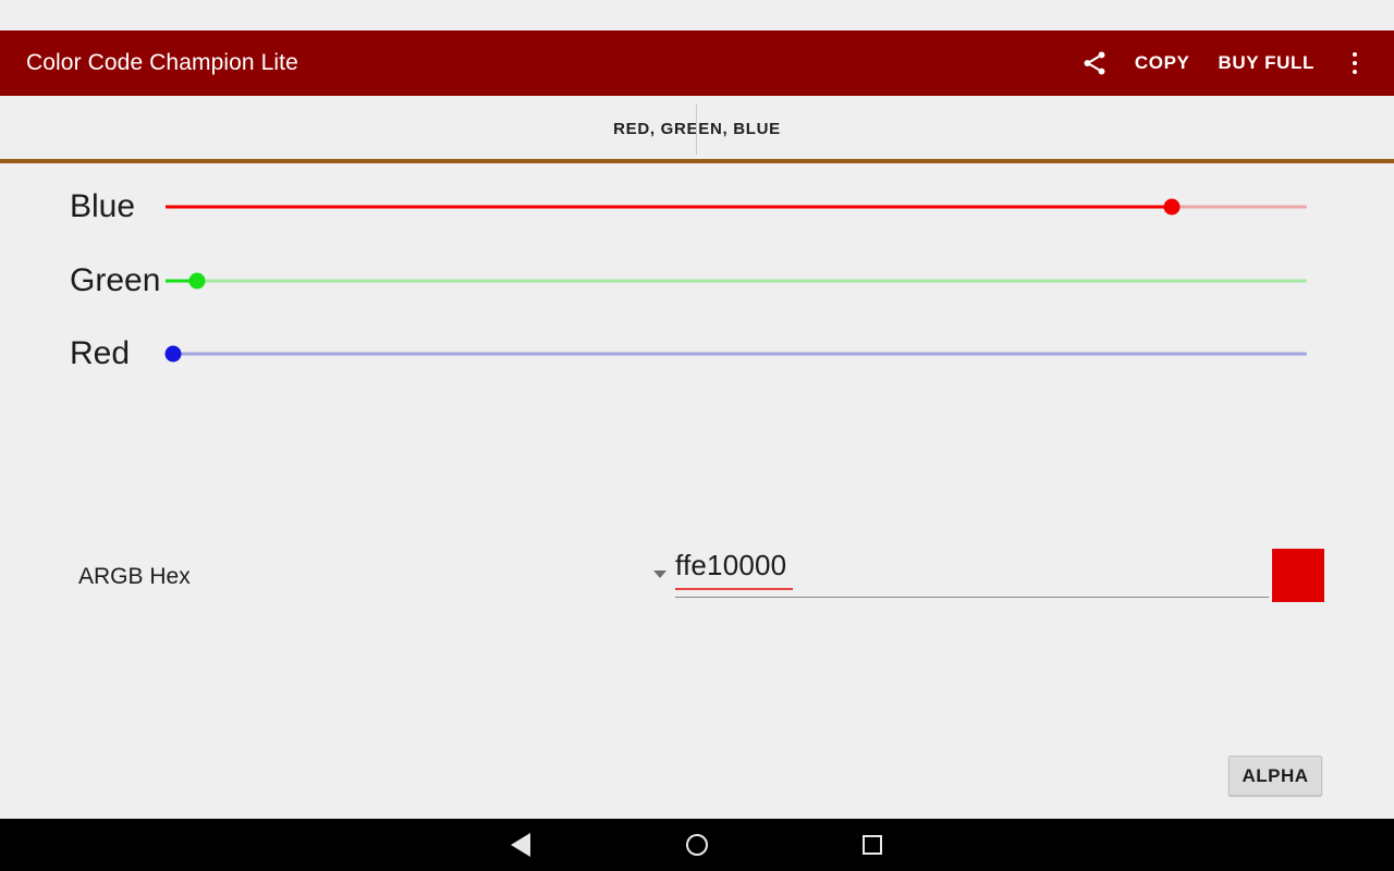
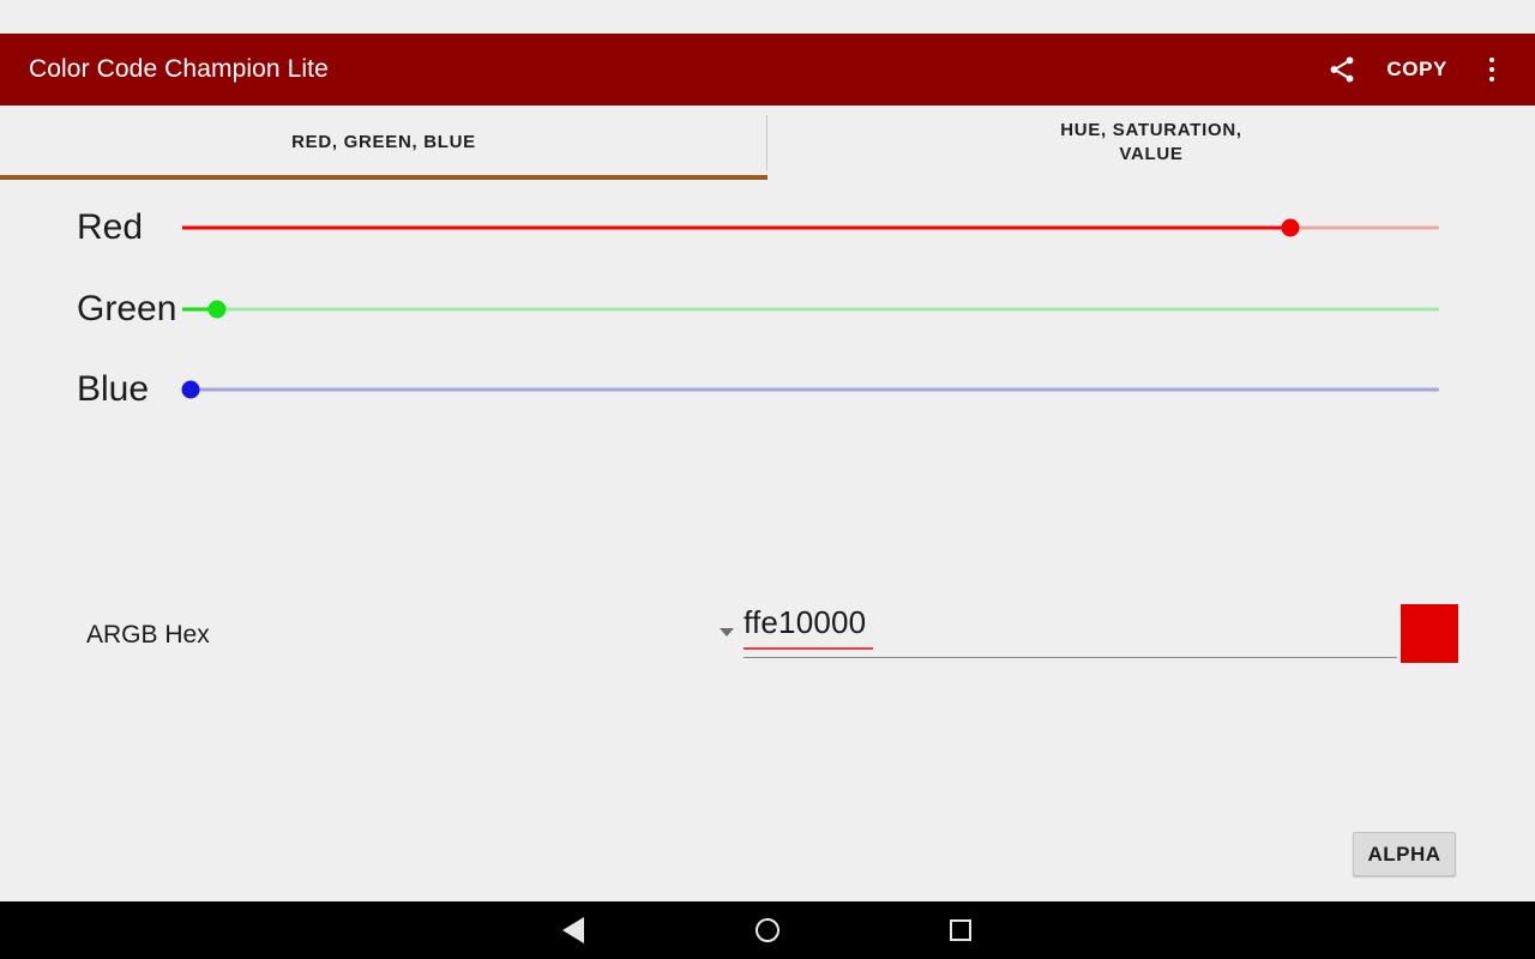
  Color Code Champion Lite
  COPY
- BUY FULL
  RED, GREEN, BLUE
+ HUE, SATURATION,
+ VALUE
- Blue
+ Red
  Green
- Red
+ Blue
  ARGB Hex
  ffe10000
  ALPHA
